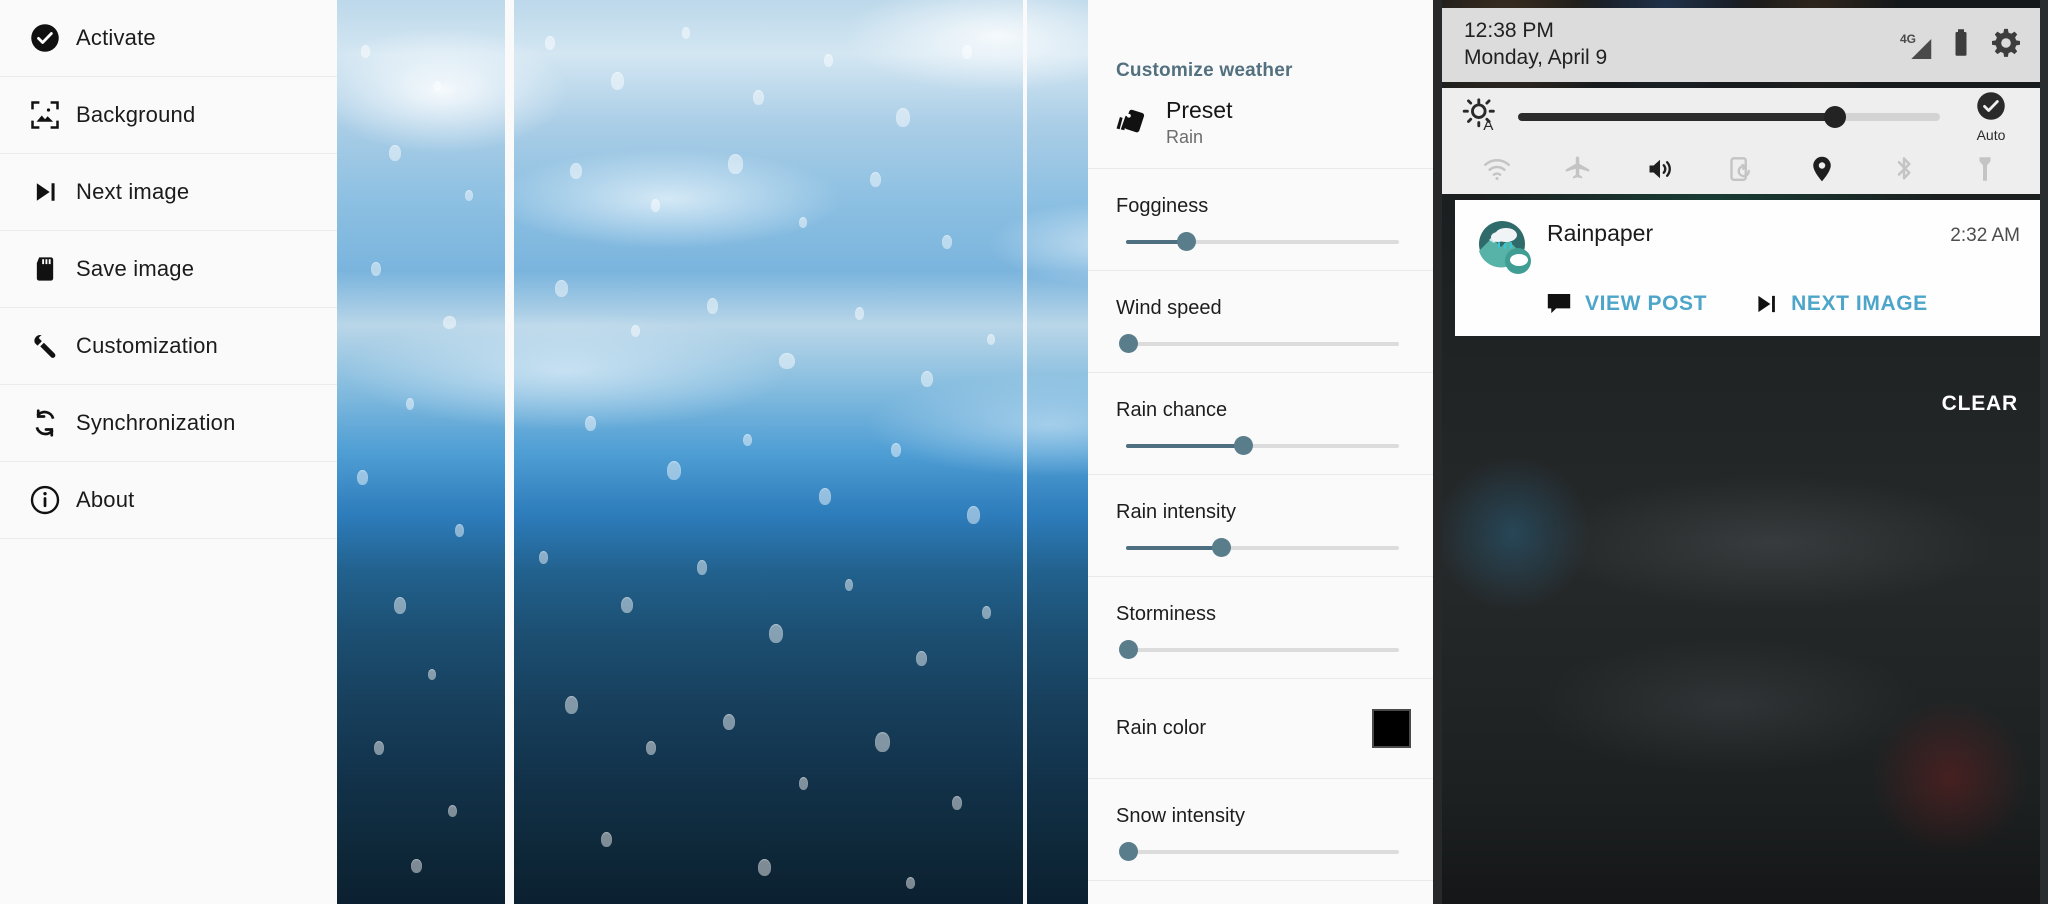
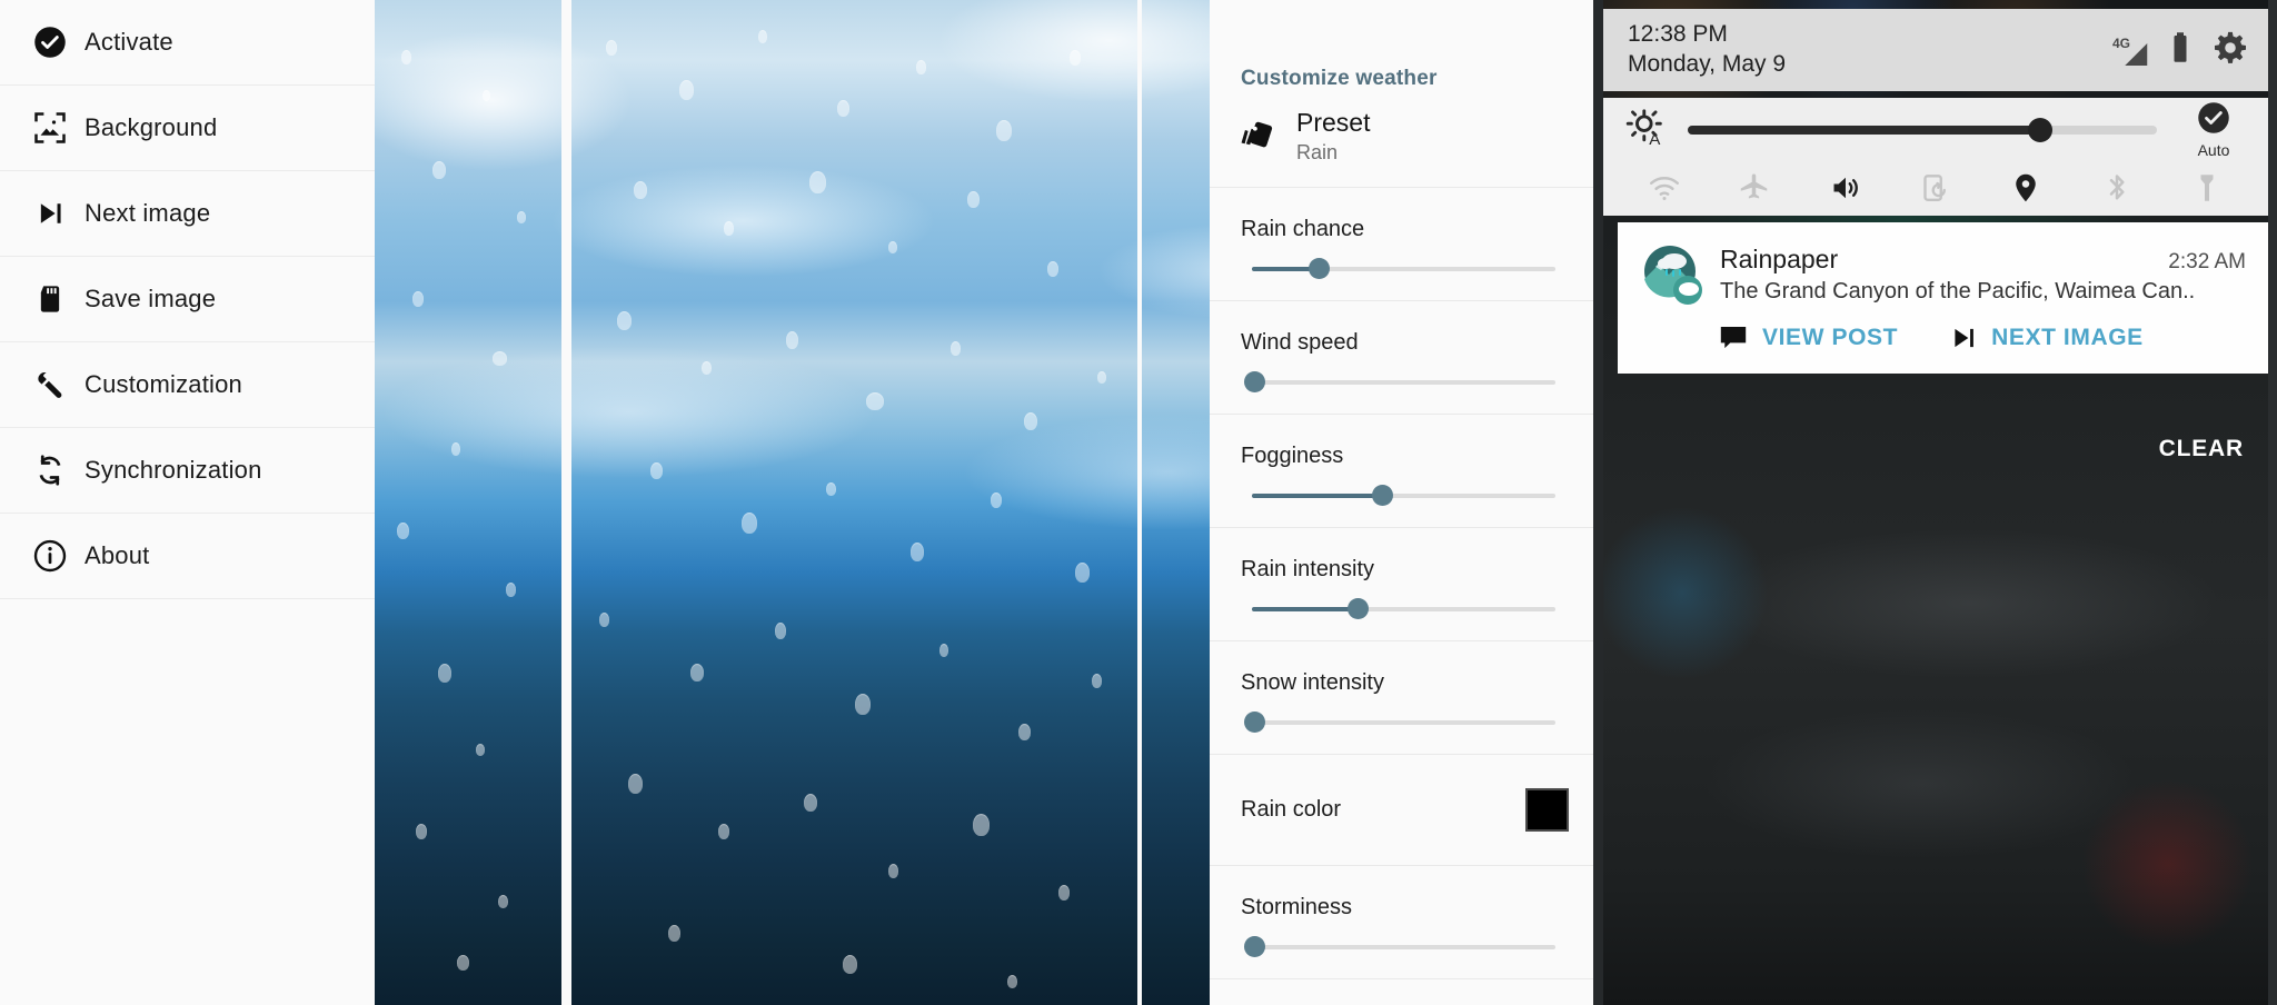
  Activate
  Background
  Next image
  Save image
  Customization
  Synchronization
  About
  Customize weather
  Preset
  Rain
- Fogginess
+ Rain chance
  Wind speed
- Rain chance
+ Fogginess
  Rain intensity
- Storminess
+ Snow intensity
  Rain color
- Snow intensity
+ Storminess
  12:38 PM
- Monday, April 9
+ Monday, May 9
  4G
  A
  Auto
  Rainpaper
  2:32 AM
+ The Grand Canyon of the Pacific, Waimea Can..
  VIEW POST
  NEXT IMAGE
  CLEAR
